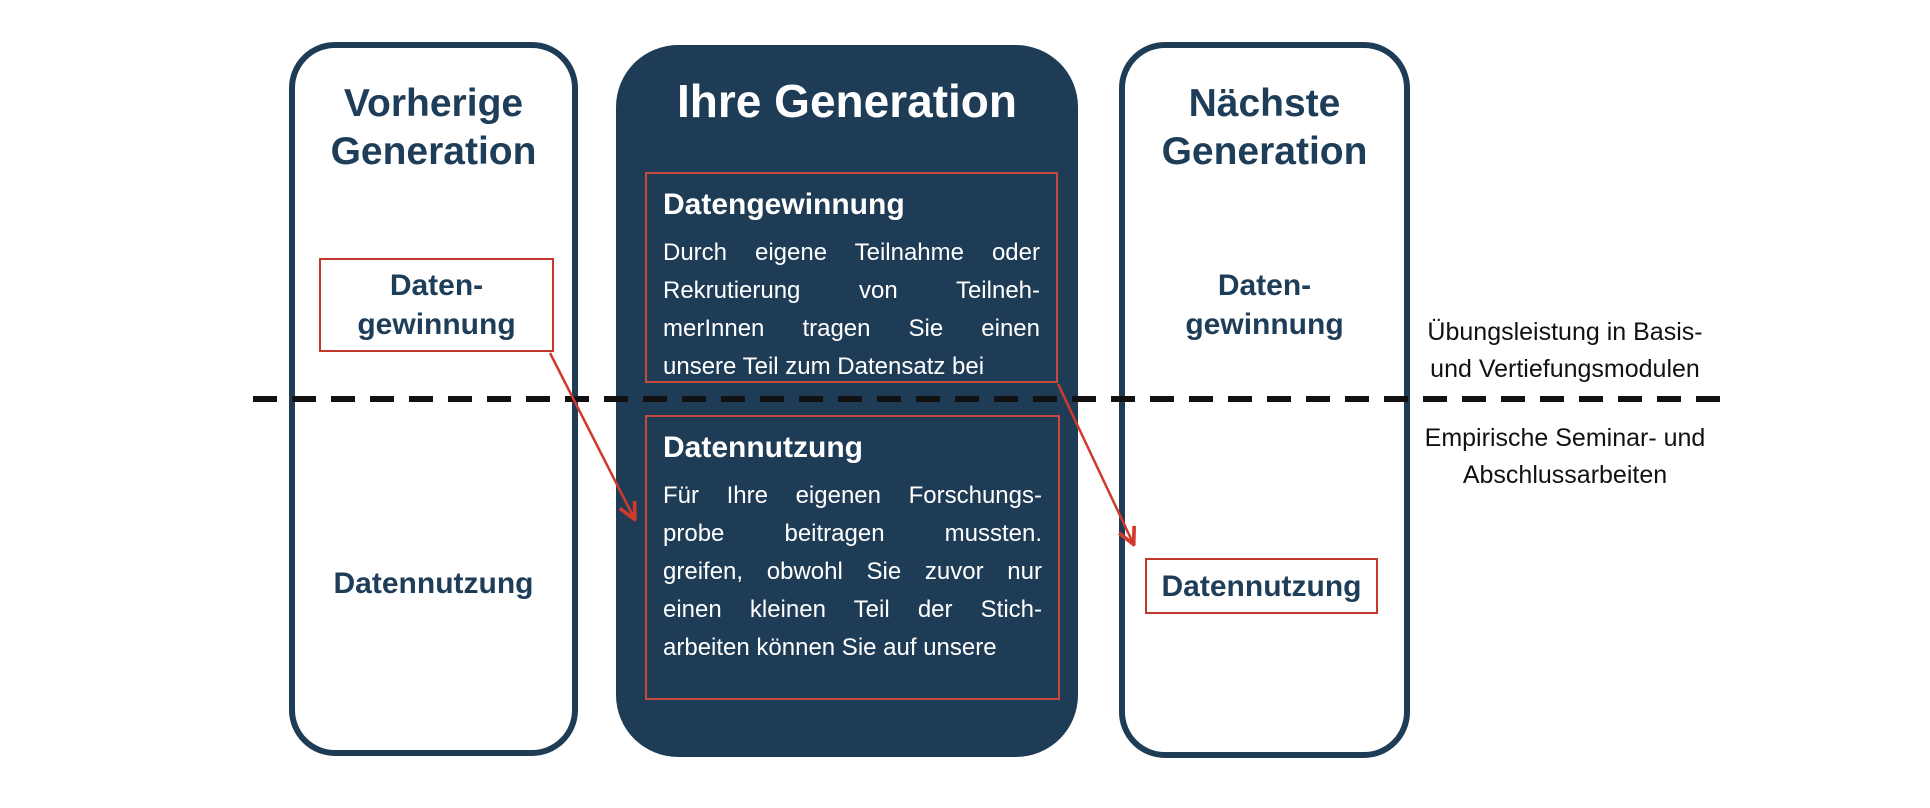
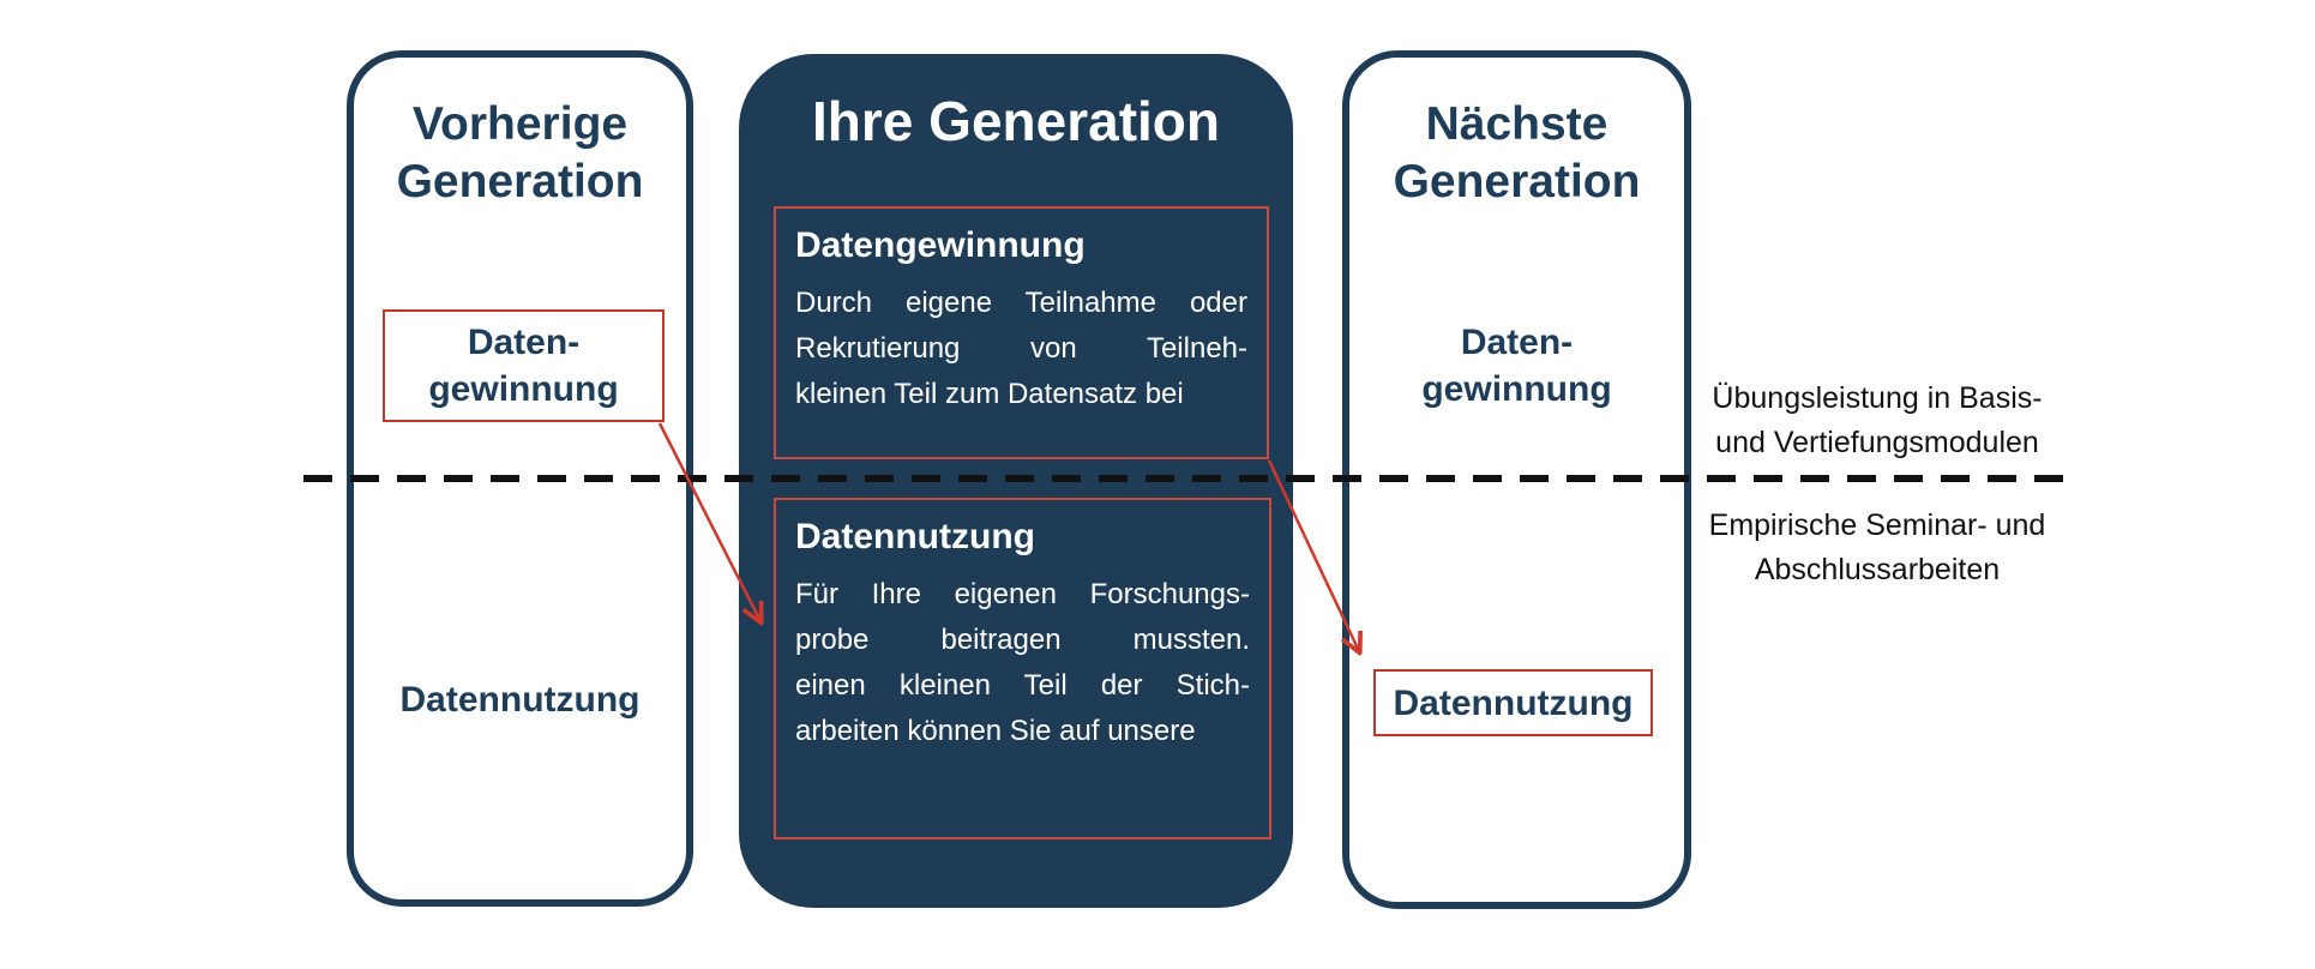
  Vorherige
  Generation
  Daten-
  gewinnung
  Datennutzung
  Ihre Generation
  Datengewinnung
  Durch eigene Teilnahme oder
  Rekrutierung von Teilneh-
- merInnen tragen Sie einen
- unsere Teil zum Datensatz bei
+ kleinen Teil zum Datensatz bei
  Datennutzung
  Für Ihre eigenen Forschungs-
  probe beitragen mussten.
- greifen, obwohl Sie zuvor nur
  einen kleinen Teil der Stich-
  arbeiten können Sie auf unsere
  Nächste
  Generation
  Daten-
  gewinnung
  Datennutzung
  Übungsleistung in Basis-
  und Vertiefungsmodulen
  Empirische Seminar- und
  Abschlussarbeiten
